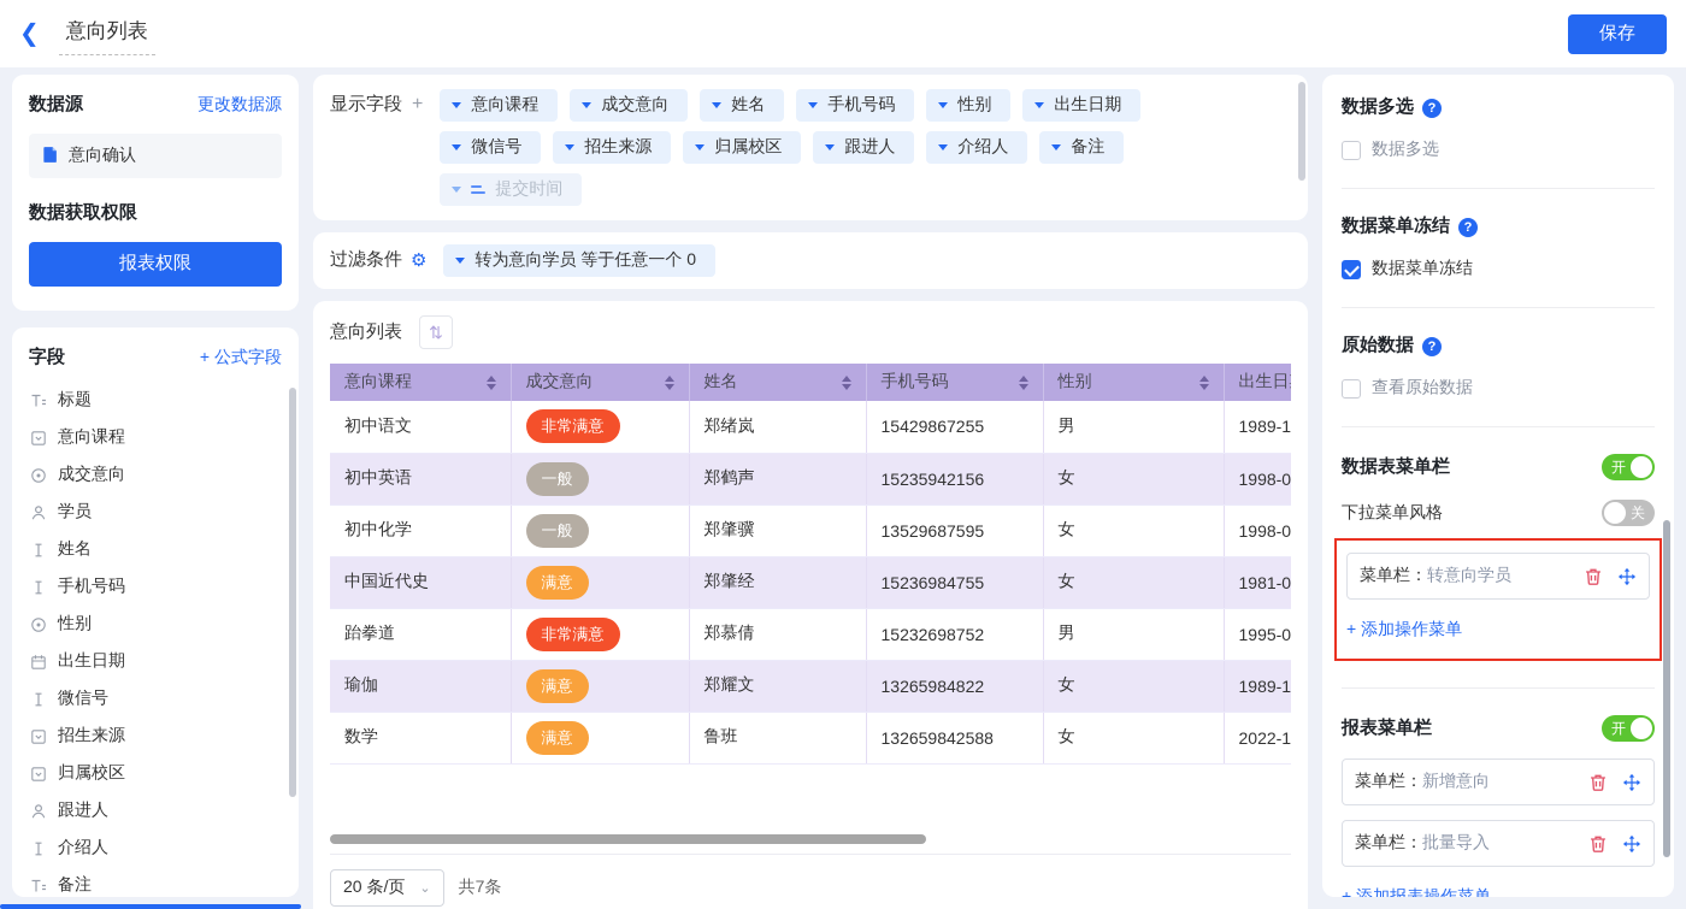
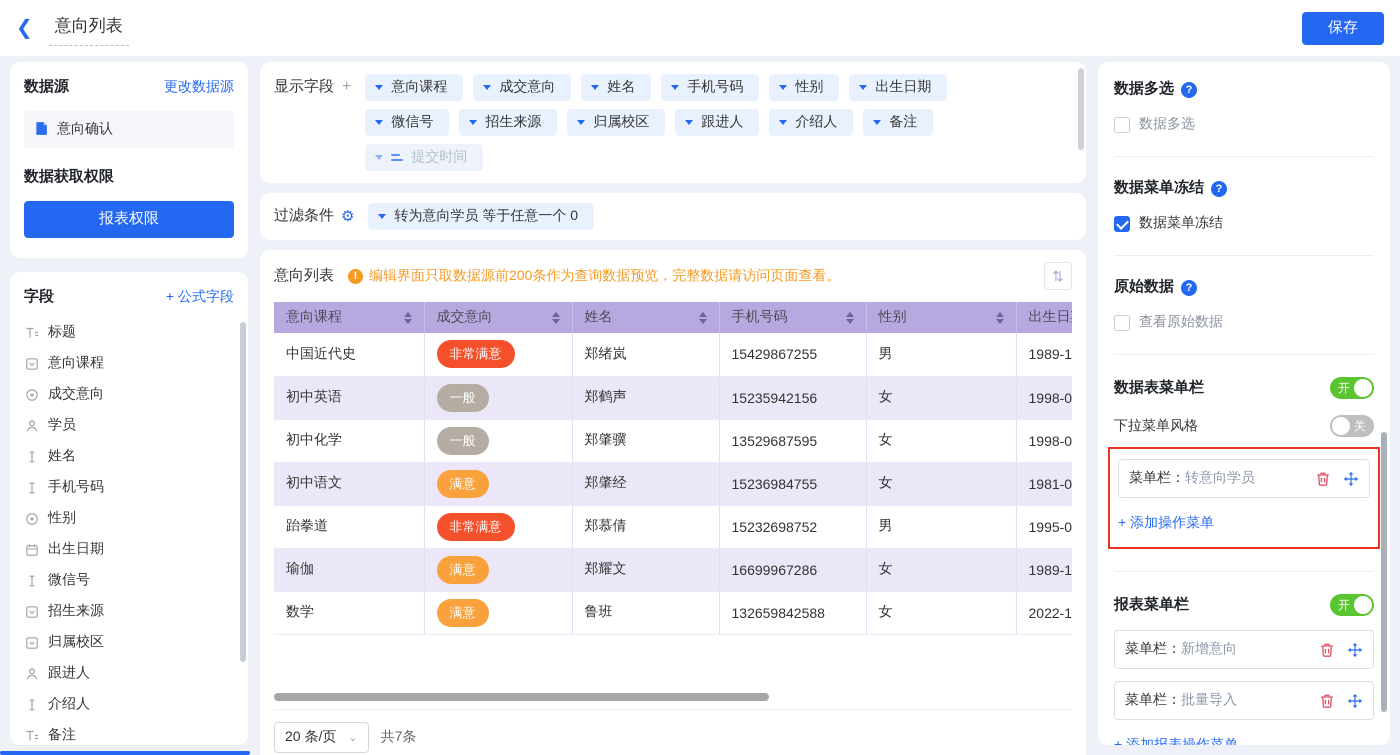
  ❮
  意向列表
  保存
  数据源
  更改数据源
  意向确认
  数据获取权限
  报表权限
  字段
  + 公式字段
  标题
  意向课程
  成交意向
  学员
  姓名
  手机号码
  性别
  出生日期
  微信号
  招生来源
  归属校区
  跟进人
  介绍人
  备注
  显示字段
  +
  意向课程
  成交意向
  姓名
  手机号码
  性别
  出生日期
  微信号
  招生来源
  归属校区
  跟进人
  介绍人
  备注
  提交时间
  过滤条件
  ⚙
  转为意向学员 等于任意一个 0
  意向列表
+ !
+ 编辑界面只取数据源前200条作为查询数据预览，完整数据请访问页面查看。
  ⇅
  意向课程	成交意向	姓名	手机号码	性别	出生日
- 初中语文	非常满意	郑绪岚	15429867255	男	1989-1
+ 中国近代史	非常满意	郑绪岚	15429867255	男	1989-1
  初中英语	一般	郑鹤声	15235942156	女	1998-0
  初中化学	一般	郑肇骥	13529687595	女	1998-0
- 中国近代史	满意	郑肇经	15236984755	女	1981-0
+ 初中语文	满意	郑肇经	15236984755	女	1981-0
  跆拳道	非常满意	郑慕倩	15232698752	男	1995-0
- 瑜伽	满意	郑耀文	13265984822	女	1989-1
+ 瑜伽	满意	郑耀文	16699967286	女	1989-1
  数学	满意	鲁班	132659842588	女	2022-1
  20 条/页
  ⌄
  共7条
  数据多选
  数据多选
  数据菜单冻结
  数据菜单冻结
  原始数据
  查看原始数据
  数据表菜单栏
  开
  下拉菜单风格
  关
  菜单栏：
  转意向学员
  + 添加操作菜单
  报表菜单栏
  开
  菜单栏：
  新增意向
  菜单栏：
  批量导入
  + 添加报表操作菜单
